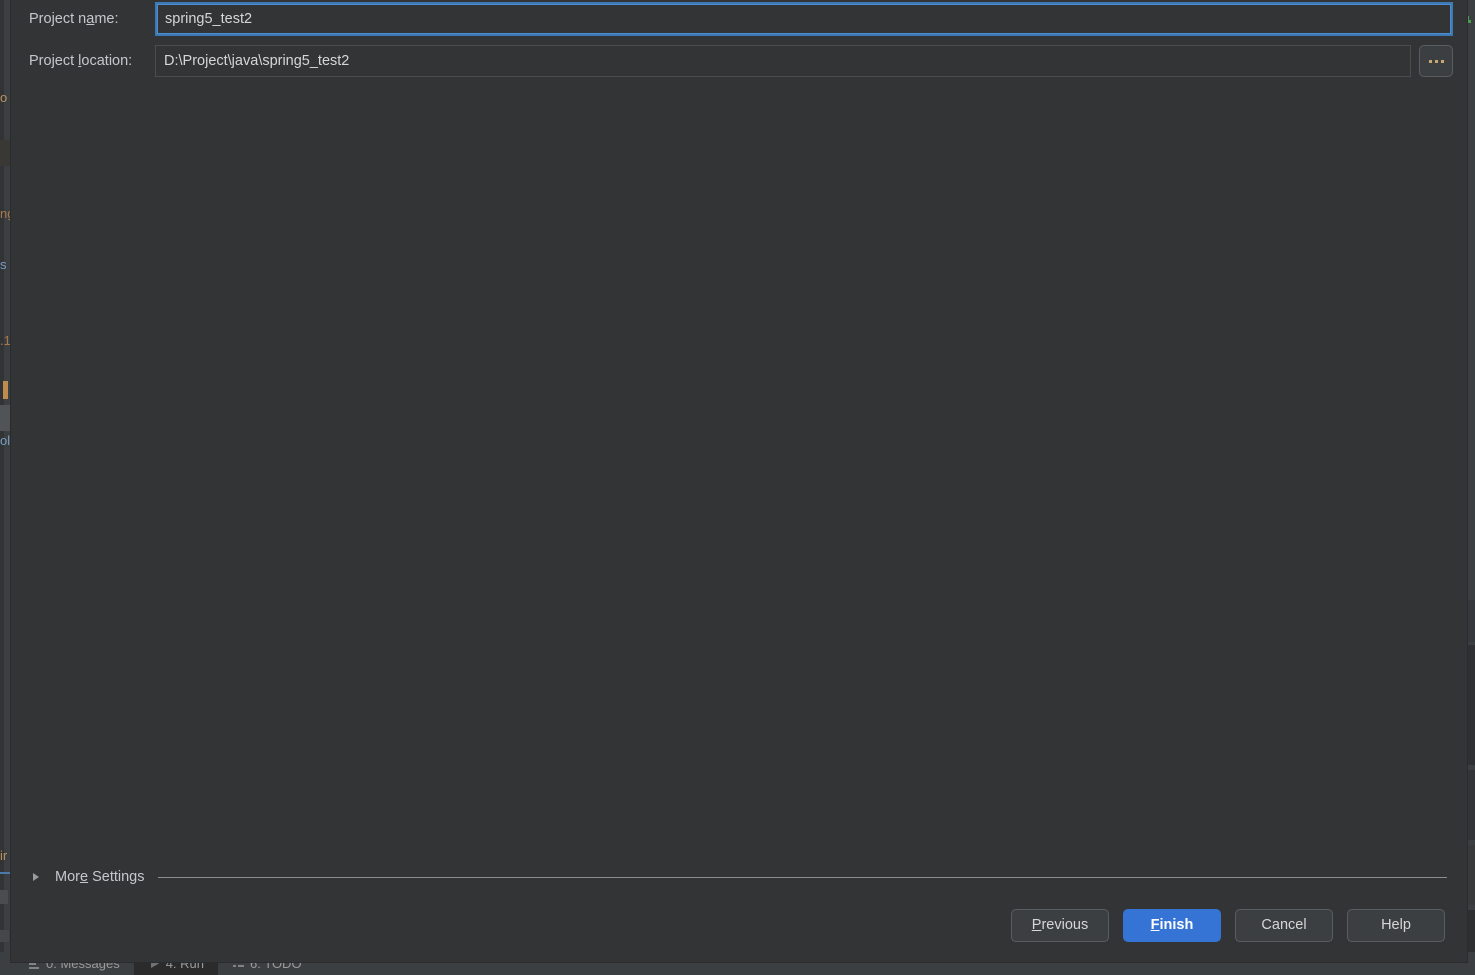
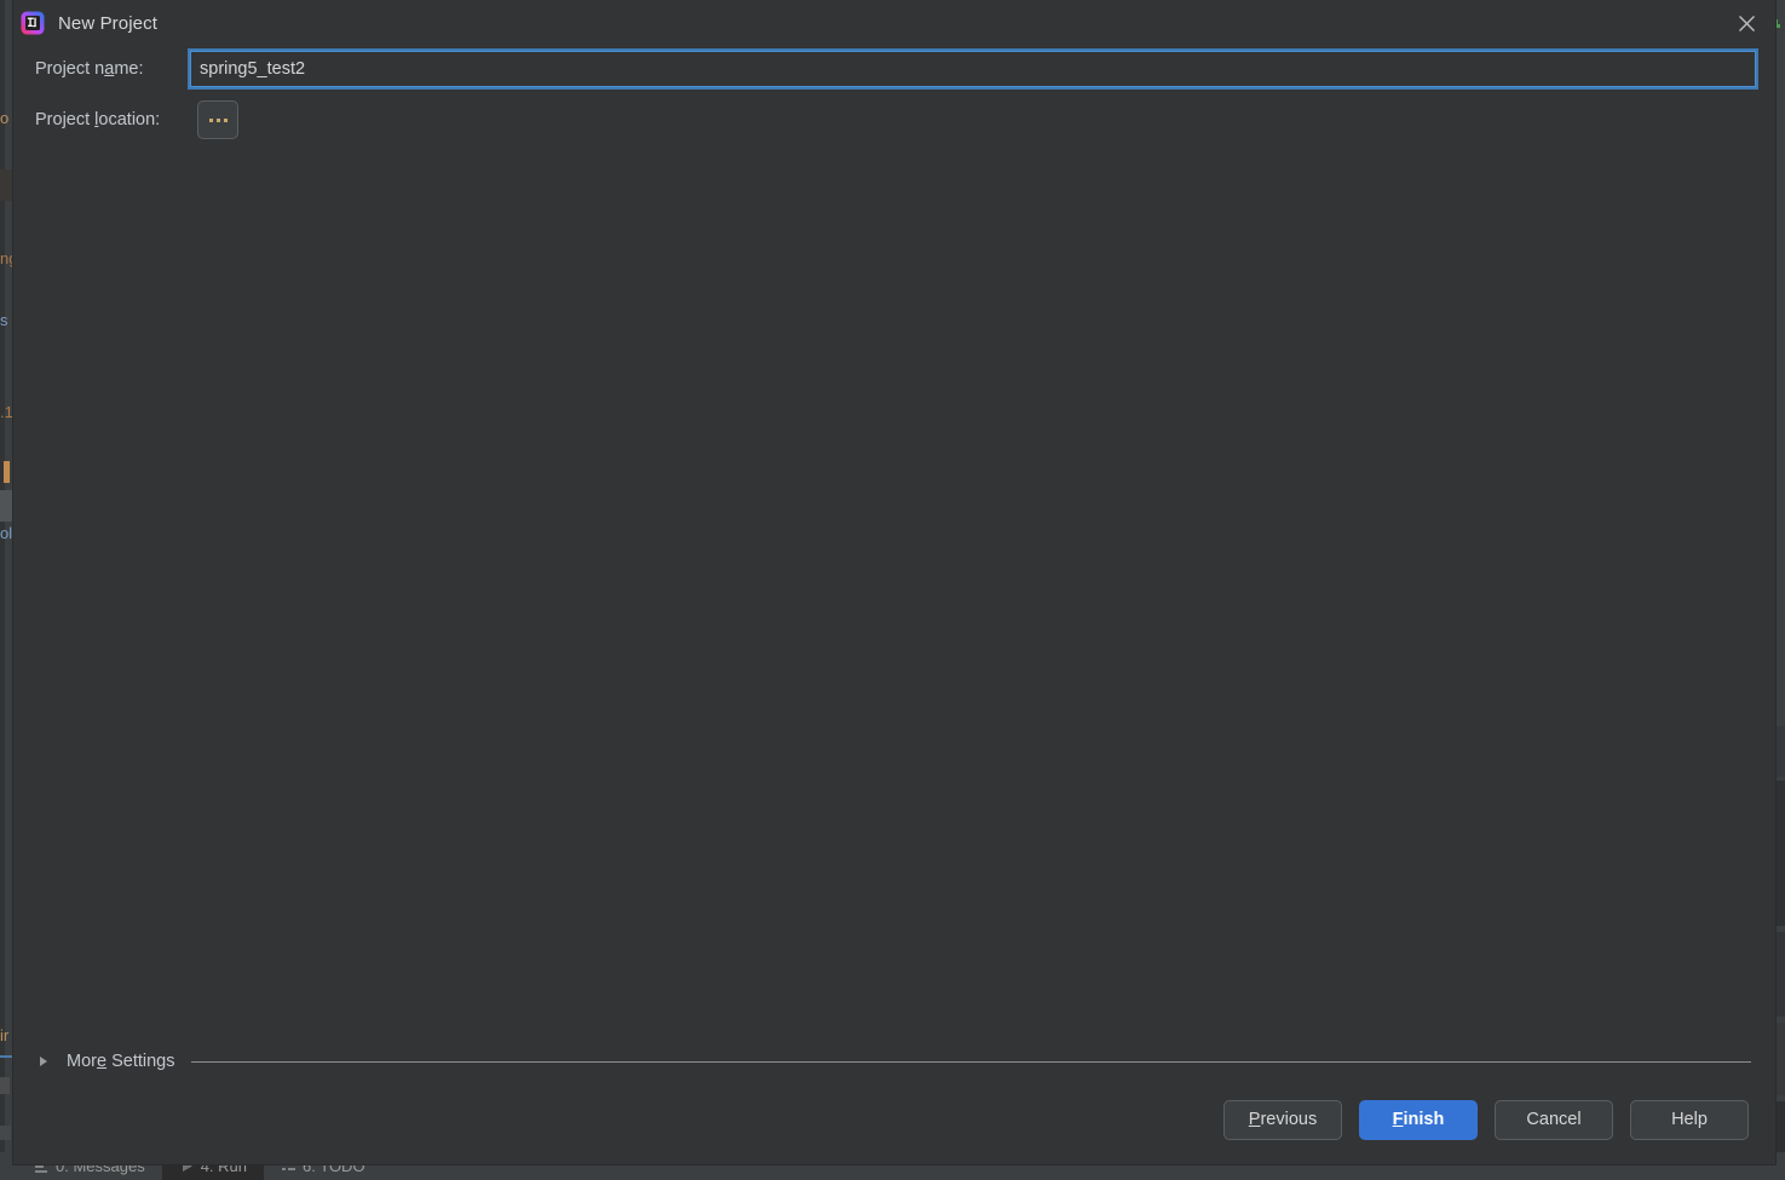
  o
  s
  .1
  ol
  ir
  0: Messages
  4: Run
  6: TODO
+ New Project
  Project name:
  spring5_test2
  Project location:
- D:\Project\java\spring5_test2
  More Settings
  Previous
  Finish
  Cancel
  Help
